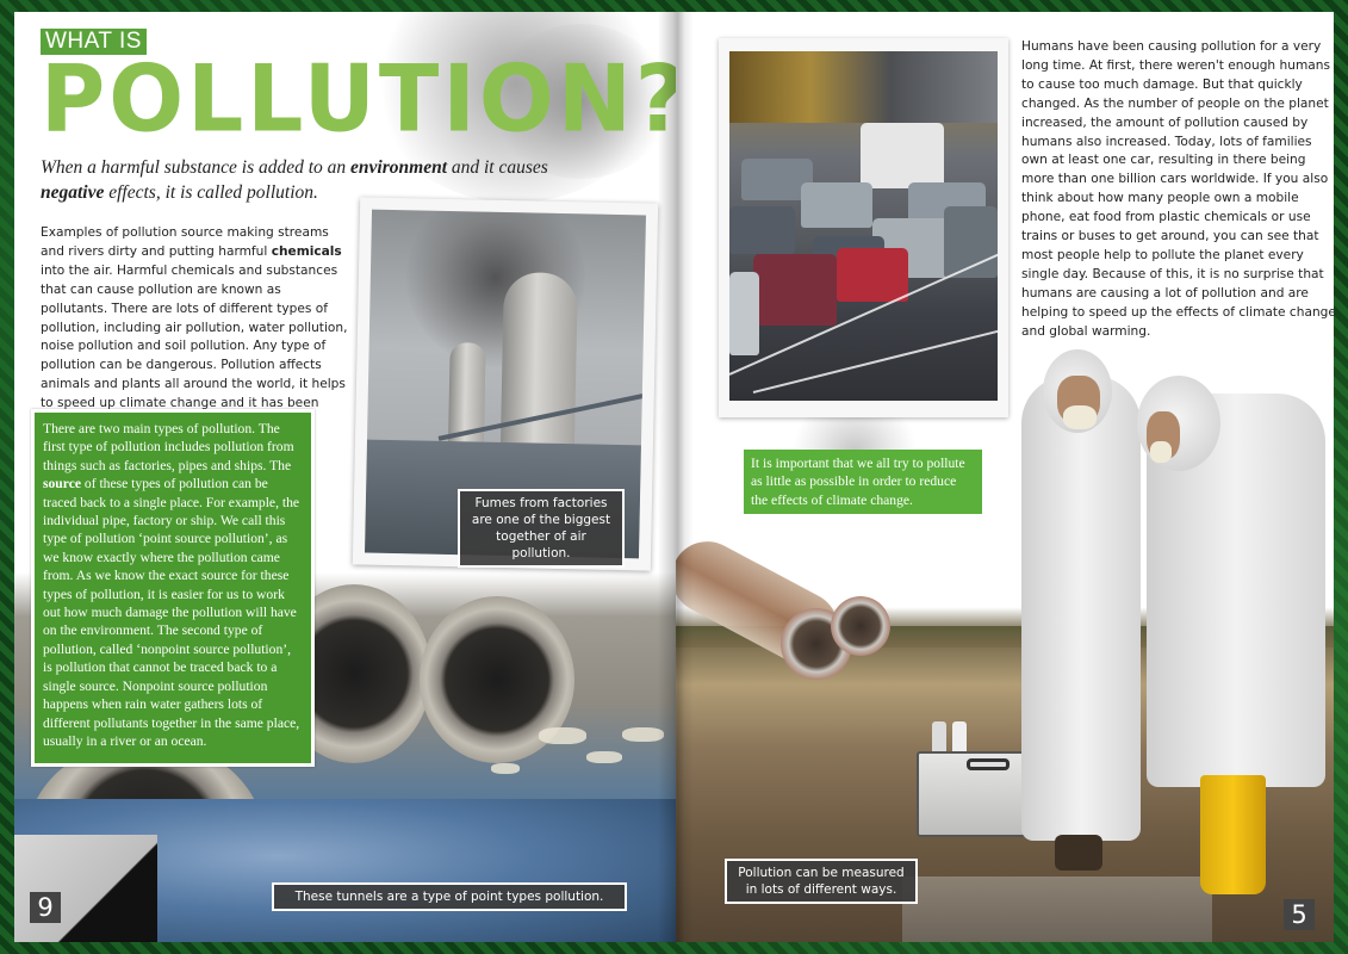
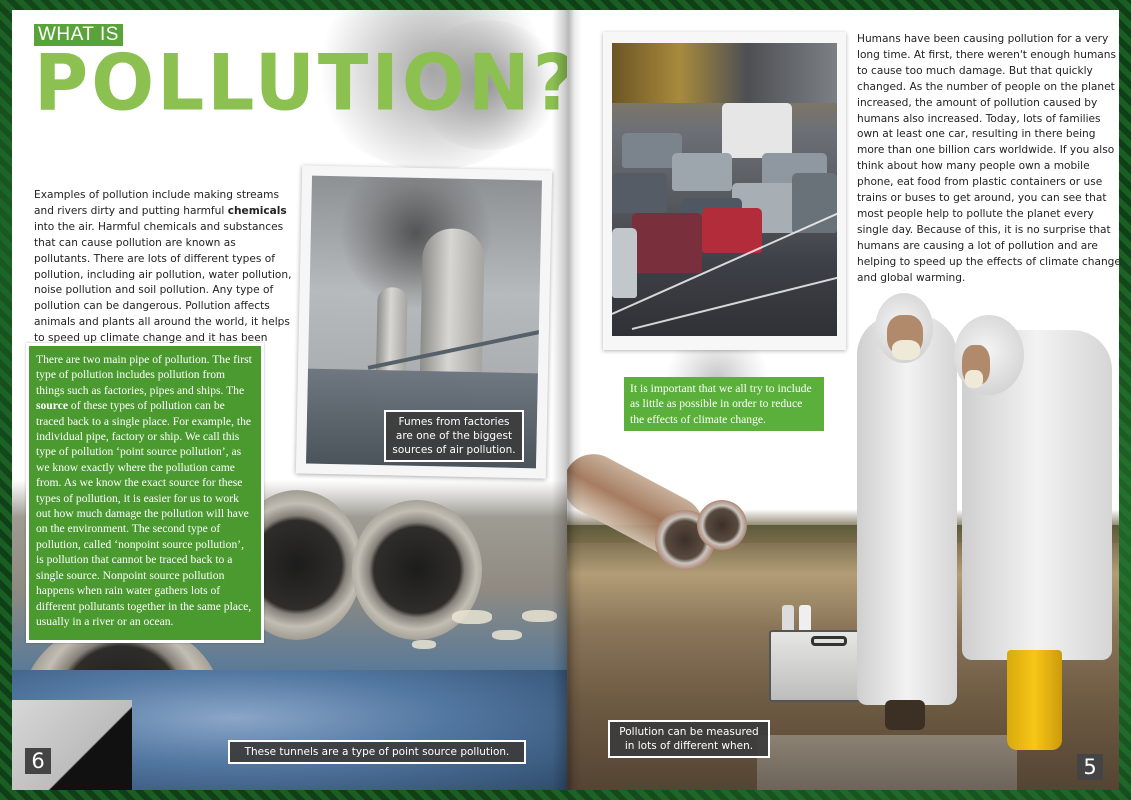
  WHAT IS
  POLLUTION
- When a harmful substance is added to an environment and it causes negative effects, it is called pollution.
- Examples of pollution source making streams and rivers dirty and putting harmful chemicals into the air. Harmful chemicals and substances that can cause pollution are known as pollutants. There are lots of different types of pollution, including air pollution, water pollution, noise pollution and soil pollution. Any type of pollution can be dangerous. Pollution affects animals and plants all around the world, it helps to speed up climate change and it has been
+ Examples of pollution include making streams and rivers dirty and putting harmful chemicals into the air. Harmful chemicals and substances that can cause pollution are known as pollutants. There are lots of different types of pollution, including air pollution, water pollution, noise pollution and soil pollution. Any type of pollution can be dangerous. Pollution affects animals and plants all around the world, it helps to speed up climate change and it has been
- There are two main types of pollution. The first type of pollution includes pollution from things such as factories, pipes and ships. The source of these types of pollution can be traced back to a single place. For example, the individual pipe, factory or ship. We call this type of pollution ‘point source pollution’, as we know exactly where the pollution came from. As we know the exact source for these types of pollution, it is easier for us to work out how much damage the pollution will have on the environment. The second type of pollution, called ‘nonpoint source pollution’, is pollution that cannot be traced back to a single source. Nonpoint source pollution happens when rain water gathers lots of different pollutants together in the same place, usually in a river or an ocean.
+ There are two main pipe of pollution. The first type of pollution includes pollution from things such as factories, pipes and ships. The source of these types of pollution can be traced back to a single place. For example, the individual pipe, factory or ship. We call this type of pollution ‘point source pollution’, as we know exactly where the pollution came from. As we know the exact source for these types of pollution, it is easier for us to work out how much damage the pollution will have on the environment. The second type of pollution, called ‘nonpoint source pollution’, is pollution that cannot be traced back to a single source. Nonpoint source pollution happens when rain water gathers lots of different pollutants together in the same place, usually in a river or an ocean.
- 9
+ 6
- Fumes from factories are one of the biggest together of air pollution.
+ Fumes from factories are one of the biggest sources of air pollution.
- These tunnels are a type of point types pollution.
+ These tunnels are a type of point source pollution.
- Humans have been causing pollution for a very long time. At first, there weren't enough humans to cause too much damage. But that quickly changed. As the number of people on the planet increased, the amount of pollution caused by humans also increased. Today, lots of families own at least one car, resulting in there being more than one billion cars worldwide. If you also think about how many people own a mobile phone, eat food from plastic chemicals or use trains or buses to get around, you can see that most people help to pollute the planet every single day. Because of this, it is no surprise that humans are causing a lot of pollution and are helping to speed up the effects of climate change and global warming.
+ Humans have been causing pollution for a very long time. At first, there weren't enough humans to cause too much damage. But that quickly changed. As the number of people on the planet increased, the amount of pollution caused by humans also increased. Today, lots of families own at least one car, resulting in there being more than one billion cars worldwide. If you also think about how many people own a mobile phone, eat food from plastic containers or use trains or buses to get around, you can see that most people help to pollute the planet every single day. Because of this, it is no surprise that humans are causing a lot of pollution and are helping to speed up the effects of climate change and global warming.
- It is important that we all try to pollute as little as possible in order to reduce the effects of climate change.
+ It is important that we all try to include as little as possible in order to reduce the effects of climate change.
  5
- Pollution can be measured in lots of different ways.
+ Pollution can be measured in lots of different when.
